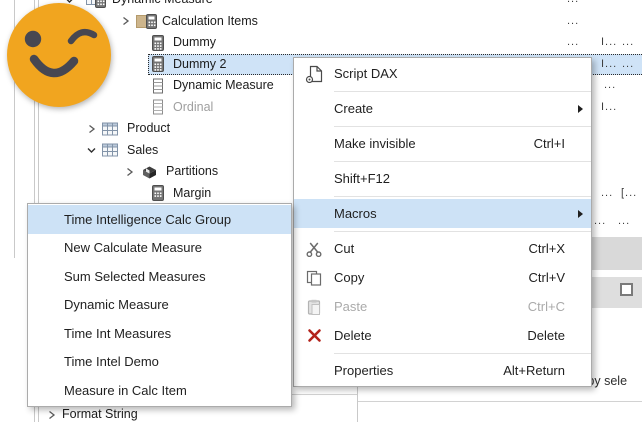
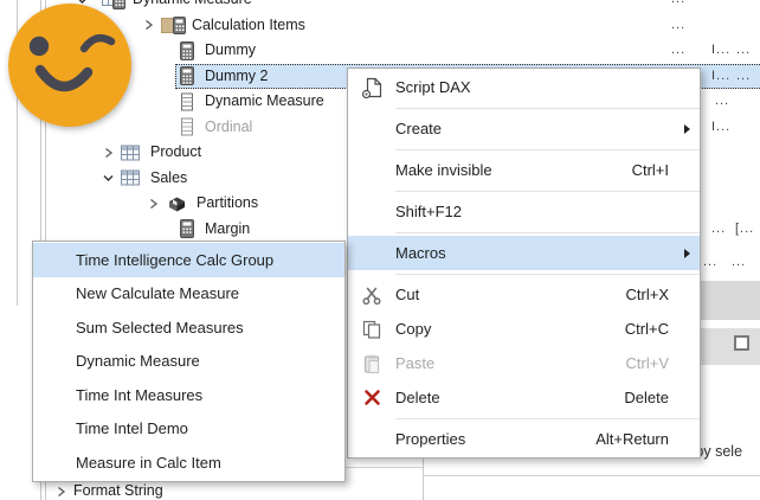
  Calculation Items
  ...
  Dummy
  ...
  I...
  ...
  Dummy 2
  I...
  ...
  Dynamic Measure
  ...
  Ordinal
  I...
  Product
  Sales
  Partitions
  Margin
  ...
  [...
  ...
  ...
  Format String
  y sele
  Script DAX
  Create
  Make invisible
  Ctrl+I
  Shift+F12
  Macros
  Cut
  Ctrl+X
  Copy
- Ctrl+V
+ Ctrl+C
  Paste
- Ctrl+C
+ Ctrl+V
  Delete
  Delete
  Properties
  Alt+Return
  Time Intelligence Calc Group
  New Calculate Measure
  Sum Selected Measures
  Dynamic Measure
  Time Int Measures
  Time Intel Demo
  Measure in Calc Item
